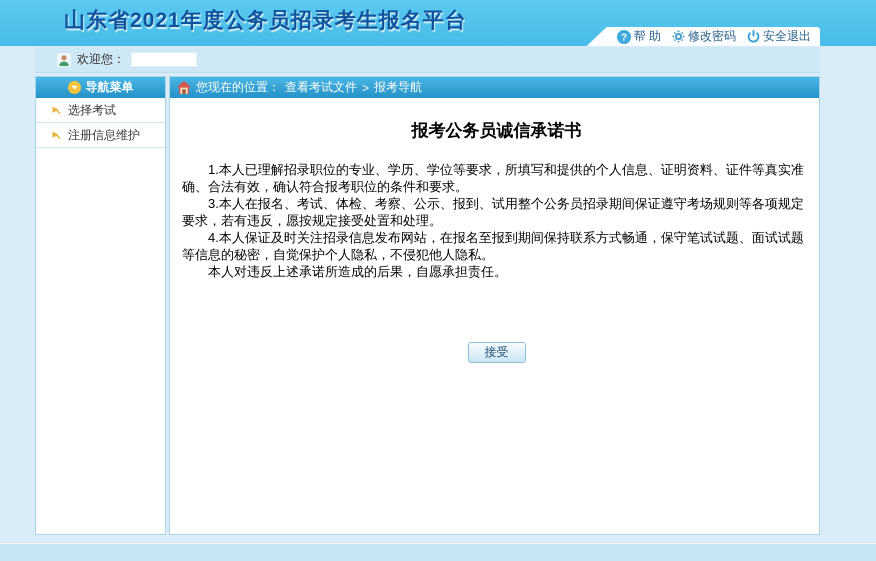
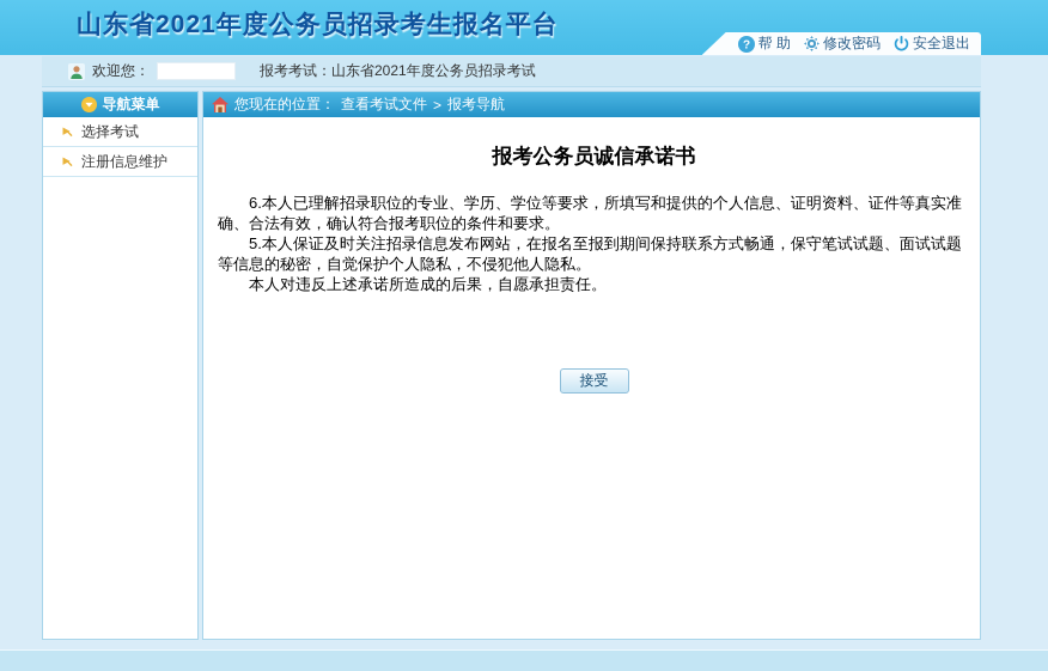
  山东省2021年度公务员招录考生报名平台
  ?
  帮 助
  修改密码
  安全退出
  欢迎您：
+ 报考考试：山东省2021年度公务员招录考试
  导航菜单
  选择考试
  注册信息维护
  您现在的位置：
  查看考试文件
  >
  报考导航
  报考公务员诚信承诺书
- 1.本人已理解招录职位的专业、学历、学位等要求，所填写和提供的个人信息、证明资料、证件等真实准确、合法有效，确认符合报考职位的条件和要求。
+ 6.本人已理解招录职位的专业、学历、学位等要求，所填写和提供的个人信息、证明资料、证件等真实准确、合法有效，确认符合报考职位的条件和要求。
- 3.本人在报名、考试、体检、考察、公示、报到、试用整个公务员招录期间保证遵守考场规则等各项规定要求，若有违反，愿按规定接受处置和处理。
- 4.本人保证及时关注招录信息发布网站，在报名至报到期间保持联系方式畅通，保守笔试试题、面试试题等信息的秘密，自觉保护个人隐私，不侵犯他人隐私。
+ 5.本人保证及时关注招录信息发布网站，在报名至报到期间保持联系方式畅通，保守笔试试题、面试试题等信息的秘密，自觉保护个人隐私，不侵犯他人隐私。
  本人对违反上述承诺所造成的后果，自愿承担责任。
  接受
